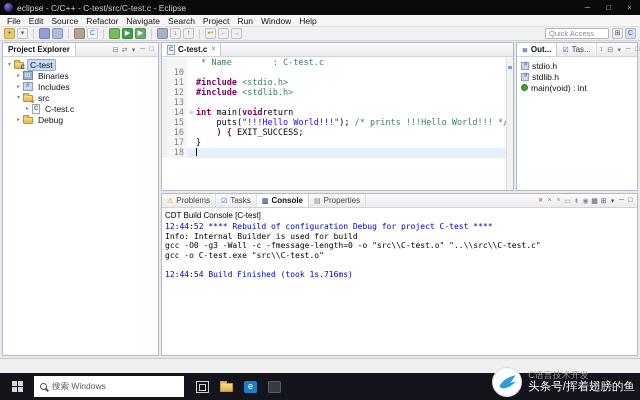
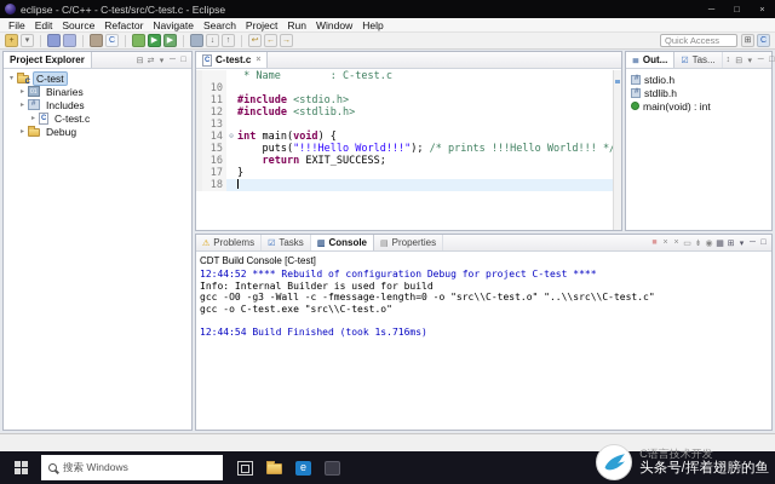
  eclipse - C/C++ - C-test/src/C-test.c - Eclipse
  ─
  □
  ×
  File
  Edit
  Source
  Refactor
  Navigate
  Search
  Project
  Run
  Window
  Help
  Quick Access
  Project Explorer
  C-test
  Binaries
  Includes
- src
  C-test.c
  Debug
  C-test.c
  * Name : C-test.c
  10
  11
  #include <stdio.h>
  12
  #include <stdlib.h>
  13
  14
- int main(voidreturn
+ int main(void) {
  15
  puts("!!!Hello World!!!"); /* prints !!!Hello World!!! *
  16
- ) { EXIT_SUCCESS;
+ return EXIT_SUCCESS;
  17
  }
  18
  Out...
  Tas...
  stdio.h
  stdlib.h
  main(void) : int
  Problems
  Tasks
  Console
  Properties
  CDT Build Console [C-test]
  12:44:52 **** Rebuild of configuration Debug for project C-test ****
  Info: Internal Builder is used for build
  gcc -O0 -g3 -Wall -c -fmessage-length=0 -o "src\\C-test.o" "..\\src\\C-test.c"
  gcc -o C-test.exe "src\\C-test.o"
  12:44:54 Build Finished (took 1s.716ms)
  搜索 Windows
  C语言技术开发
  头条号/挥着翅膀的鱼
